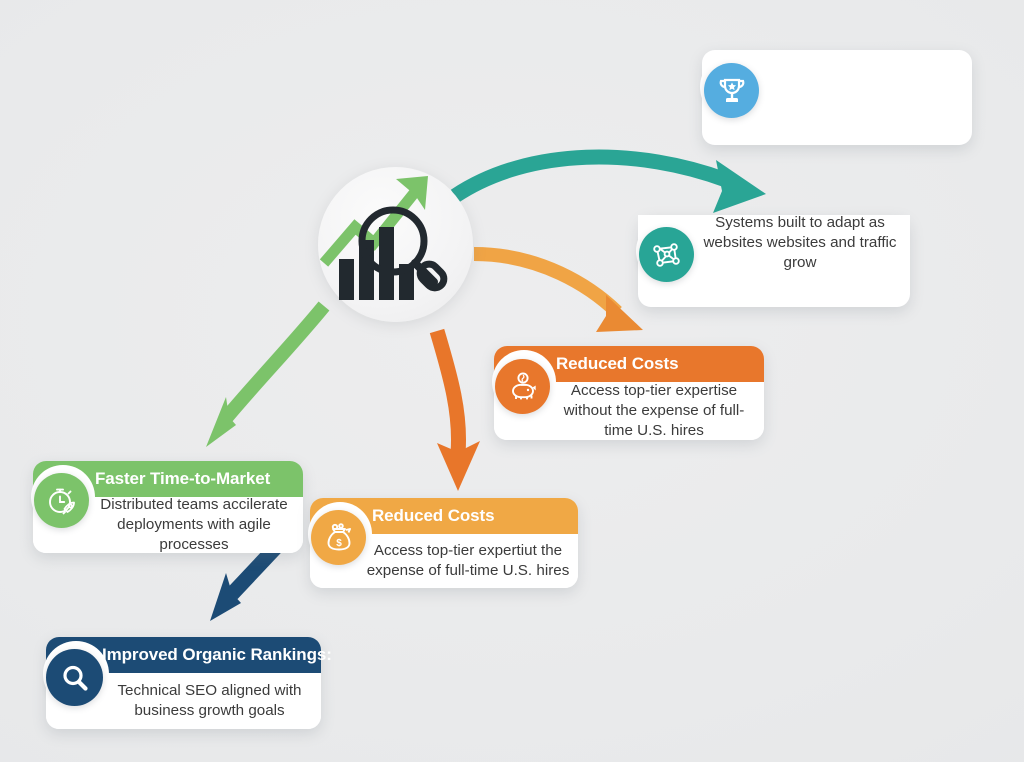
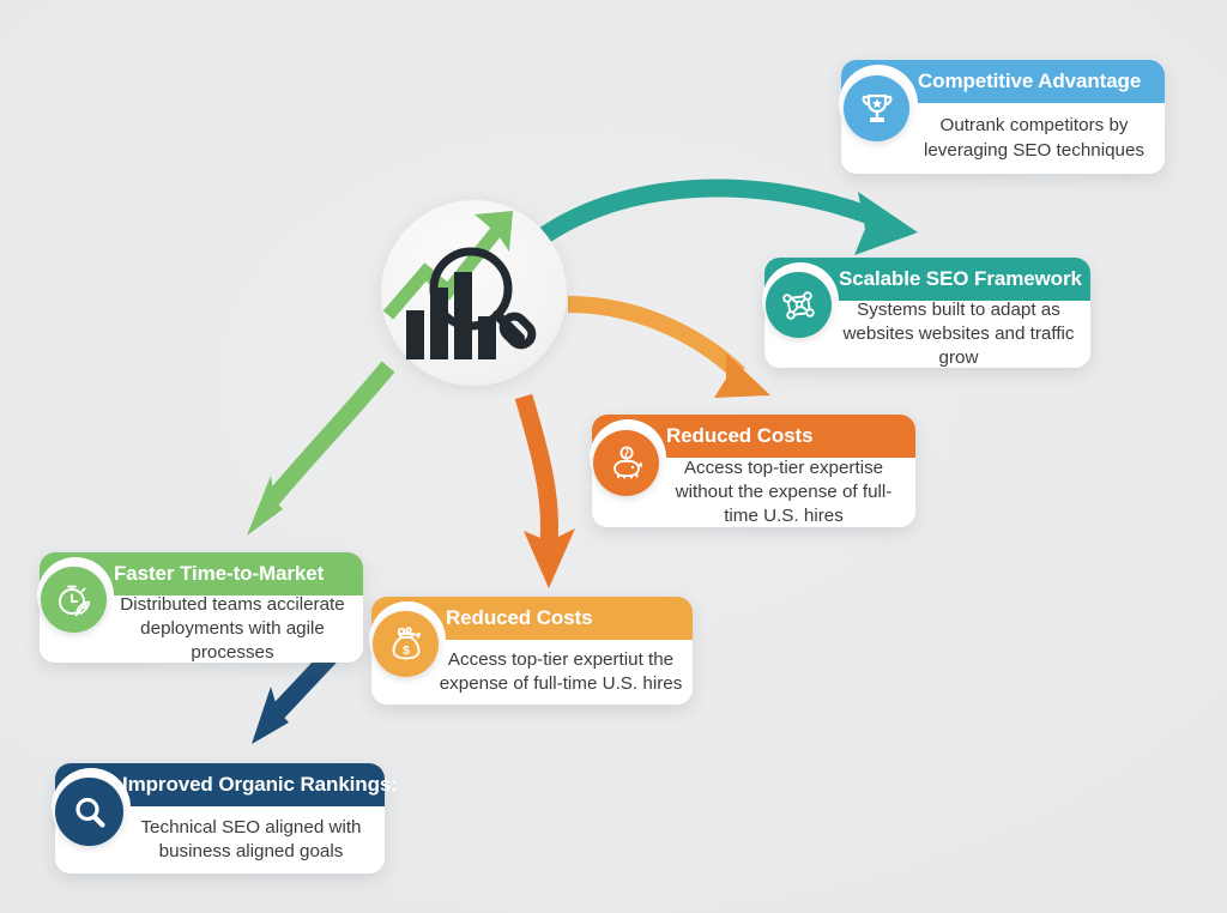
+ Competitive Advantage
+ Outrank competitors by leveraging SEO techniques
+ Scalable SEO Framework
  Systems built to adapt as websites websites and traffic grow
  Reduced Costs
  Access top-tier expertise without the expense of full-time U.S. hires
  Faster Time-to-Market
  Distributed teams accilerate deployments with agile processes
  Reduced Costs
  Access top-tier expertiut the expense of full-time U.S. hires
  $
  Improved Organic Rankings:
- Technical SEO aligned with business growth goals
+ Technical SEO aligned with business aligned goals
